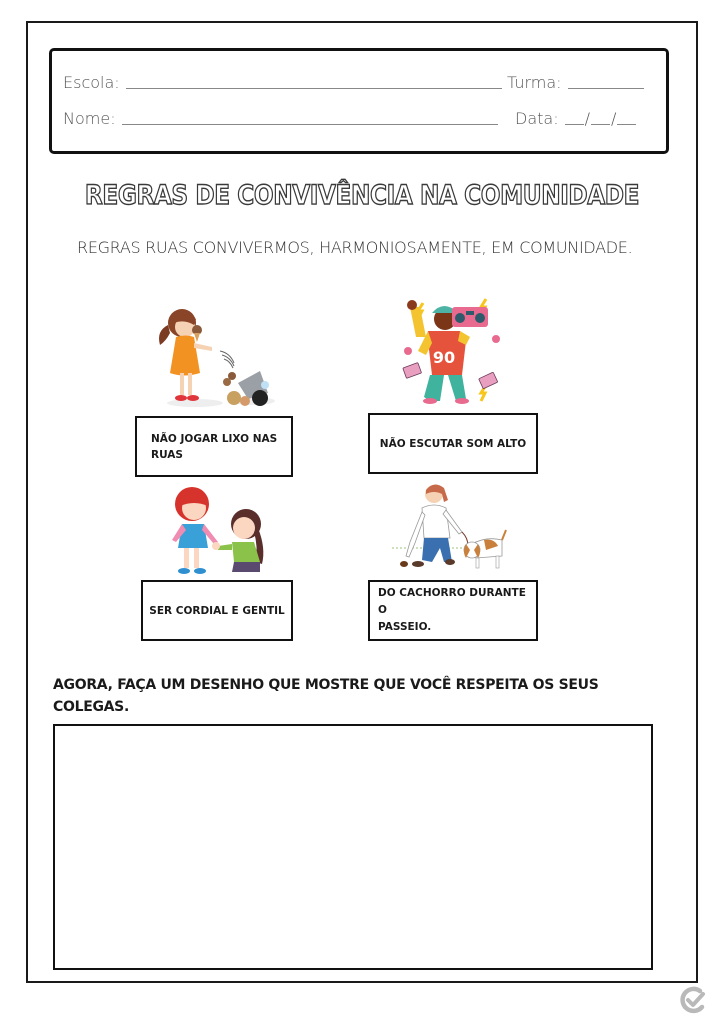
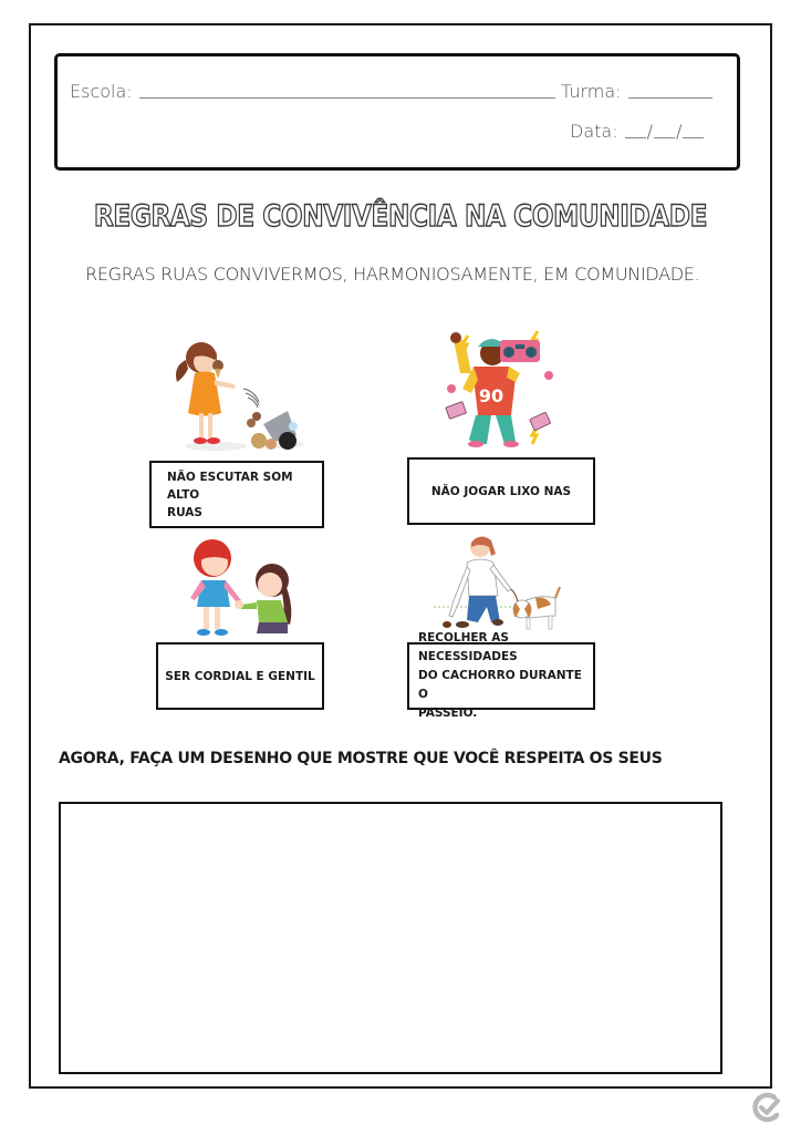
  Escola:
  Turma:
- Nome:
  Data:
  /
  /
  REGRAS DE CONVIVÊNCIA NA COMUNIDADE
  REGRAS RUAS CONVIVERMOS, HARMONIOSAMENTE, EM COMUNIDADE.
  90
- NÃO JOGAR LIXO NAS
+ NÃO ESCUTAR SOM ALTO
  RUAS
- NÃO ESCUTAR SOM ALTO
+ NÃO JOGAR LIXO NAS
  SER CORDIAL E GENTIL
+ RECOLHER AS NECESSIDADES
  DO CACHORRO DURANTE O
  PASSEIO.
  AGORA, FAÇA UM DESENHO QUE MOSTRE QUE VOCÊ RESPEITA OS SEUS
- COLEGAS.
